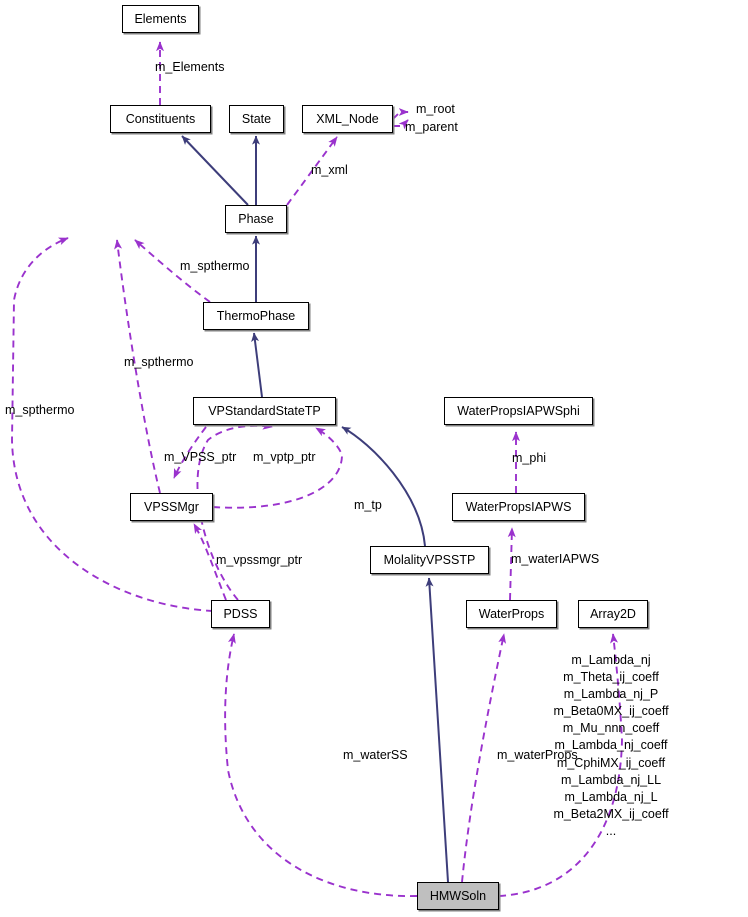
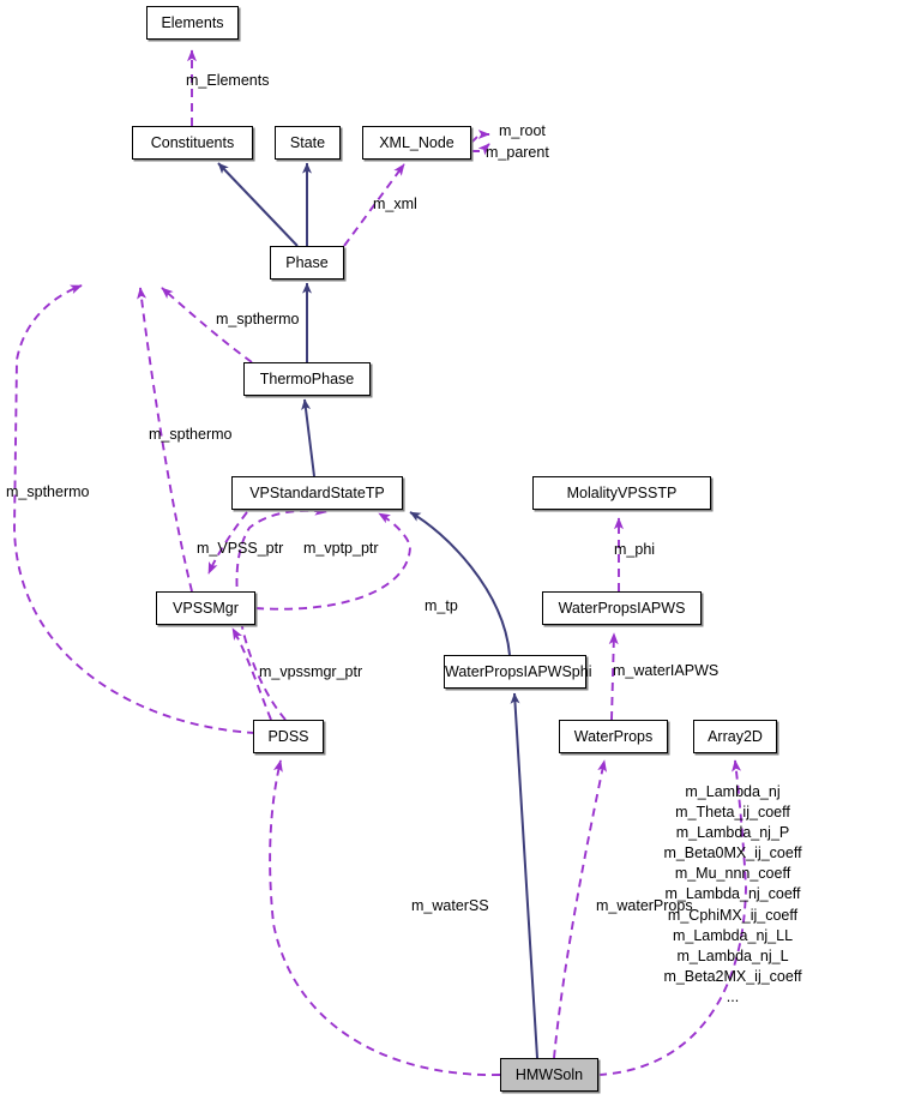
  Elements
  Constituents
  State
  XML_Node
  Phase
  ThermoPhase
  VPStandardStateTP
- WaterPropsIAPWSphi
+ MolalityVPSSTP
  VPSSMgr
  WaterPropsIAPWS
- MolalityVPSSTP
+ WaterPropsIAPWSphi
  PDSS
  WaterProps
  Array2D
  HMWSoln
  m_Elements
  m_root
  m_parent
  m_xml
  m_spthermo
  m_spthermo
  m_spthermo
  m_VPSS_ptr
  m_vptp_ptr
  m_phi
  m_tp
  m_waterIAPWS
  m_vpssmgr_ptr
  m_waterSS
  m_waterProps
  m_Lambda_nj
  m_Theta_ij_coeff
  m_Lambda_nj_P
  m_Beta0MX_ij_coeff
  m_Mu_nnn_coeff
  m_Lambda_nj_coeff
  m_CphiMX_ij_coeff
  m_Lambda_nj_LL
  m_Lambda_nj_L
  m_Beta2MX_ij_coeff
  ...
